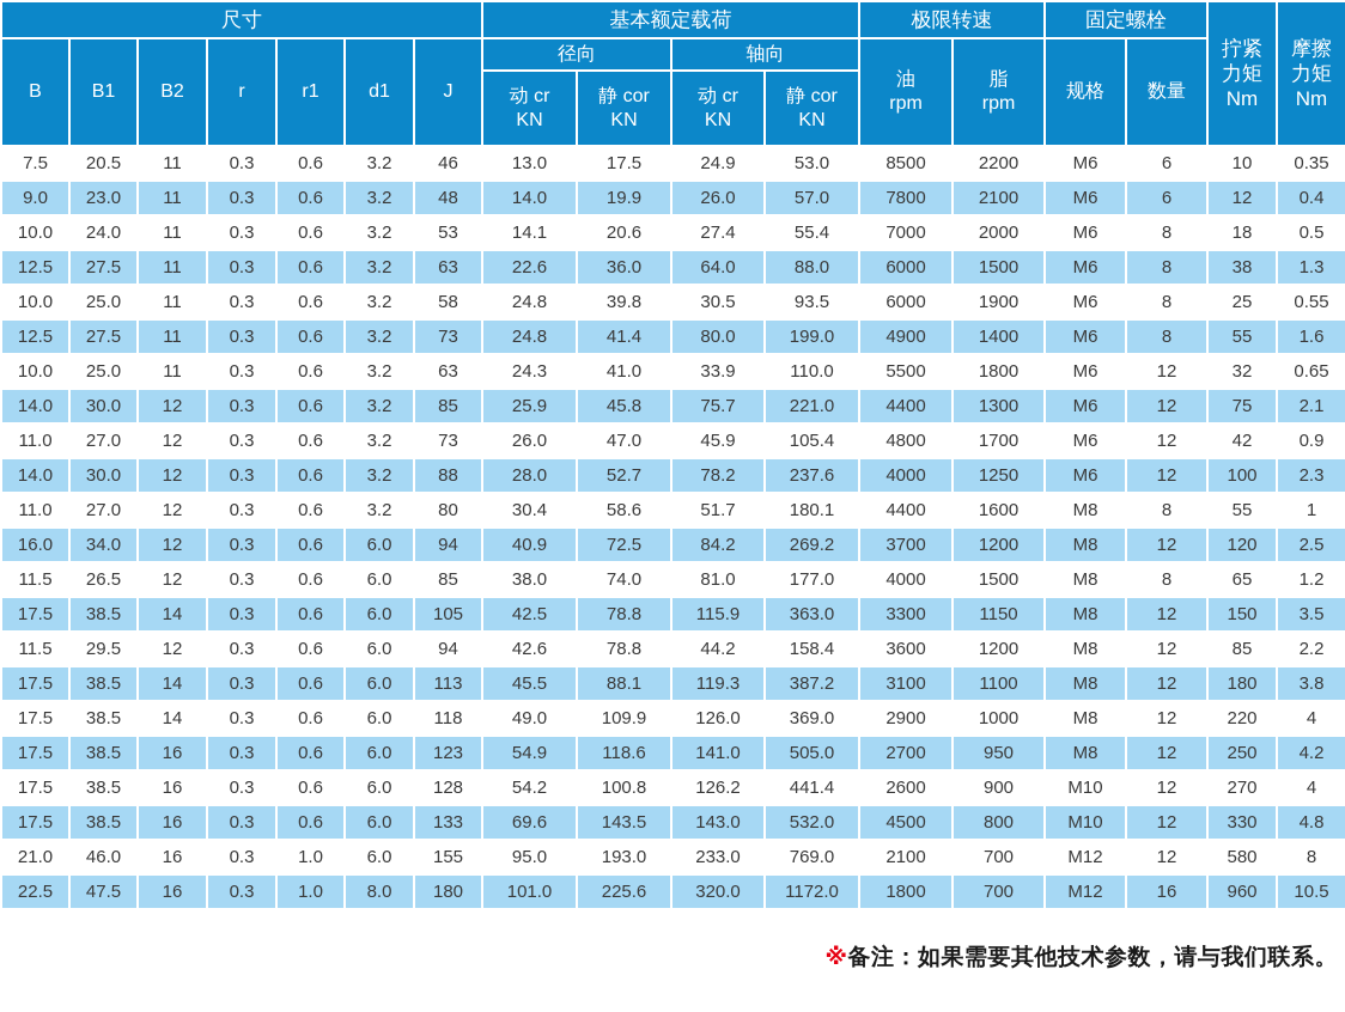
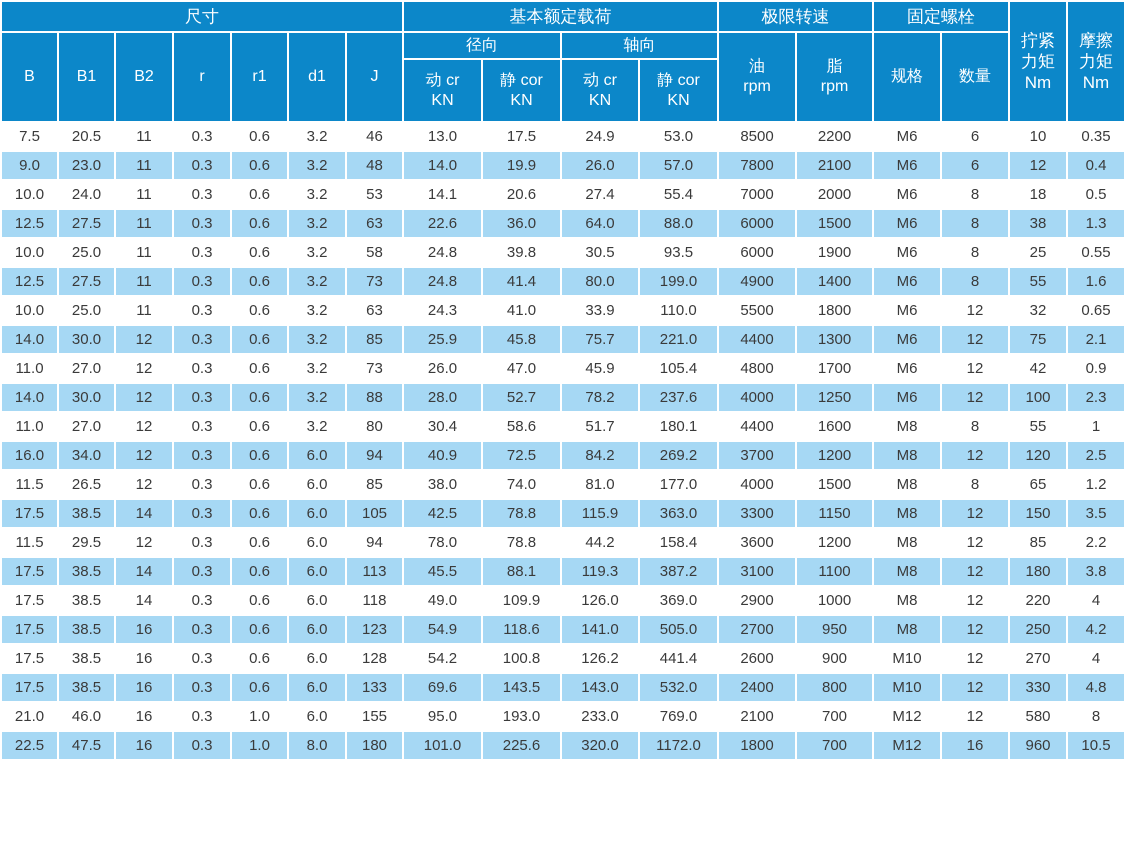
  尺寸	基本额定载荷	极限转速	固定螺栓	拧紧 力矩 Nm	摩擦 力矩 Nm
  B	B1	B2	r	r1	d1	J	径向	轴向	油 rpm	脂 rpm	规格	数量
  动 cr KN	静 cor KN	动 cr KN	静 cor KN
  7.5	20.5	11	0.3	0.6	3.2	46	13.0	17.5	24.9	53.0	8500	2200	M6	6	10	0.35
  9.0	23.0	11	0.3	0.6	3.2	48	14.0	19.9	26.0	57.0	7800	2100	M6	6	12	0.4
  10.0	24.0	11	0.3	0.6	3.2	53	14.1	20.6	27.4	55.4	7000	2000	M6	8	18	0.5
  12.5	27.5	11	0.3	0.6	3.2	63	22.6	36.0	64.0	88.0	6000	1500	M6	8	38	1.3
  10.0	25.0	11	0.3	0.6	3.2	58	24.8	39.8	30.5	93.5	6000	1900	M6	8	25	0.55
  12.5	27.5	11	0.3	0.6	3.2	73	24.8	41.4	80.0	199.0	4900	1400	M6	8	55	1.6
  10.0	25.0	11	0.3	0.6	3.2	63	24.3	41.0	33.9	110.0	5500	1800	M6	12	32	0.65
  14.0	30.0	12	0.3	0.6	3.2	85	25.9	45.8	75.7	221.0	4400	1300	M6	12	75	2.1
  11.0	27.0	12	0.3	0.6	3.2	73	26.0	47.0	45.9	105.4	4800	1700	M6	12	42	0.9
  14.0	30.0	12	0.3	0.6	3.2	88	28.0	52.7	78.2	237.6	4000	1250	M6	12	100	2.3
  11.0	27.0	12	0.3	0.6	3.2	80	30.4	58.6	51.7	180.1	4400	1600	M8	8	55	1
  16.0	34.0	12	0.3	0.6	6.0	94	40.9	72.5	84.2	269.2	3700	1200	M8	12	120	2.5
  11.5	26.5	12	0.3	0.6	6.0	85	38.0	74.0	81.0	177.0	4000	1500	M8	8	65	1.2
  17.5	38.5	14	0.3	0.6	6.0	105	42.5	78.8	115.9	363.0	3300	1150	M8	12	150	3.5
- 11.5	29.5	12	0.3	0.6	6.0	94	42.6	78.8	44.2	158.4	3600	1200	M8	12	85	2.2
+ 11.5	29.5	12	0.3	0.6	6.0	94	78.0	78.8	44.2	158.4	3600	1200	M8	12	85	2.2
  17.5	38.5	14	0.3	0.6	6.0	113	45.5	88.1	119.3	387.2	3100	1100	M8	12	180	3.8
  17.5	38.5	14	0.3	0.6	6.0	118	49.0	109.9	126.0	369.0	2900	1000	M8	12	220	4
  17.5	38.5	16	0.3	0.6	6.0	123	54.9	118.6	141.0	505.0	2700	950	M8	12	250	4.2
  17.5	38.5	16	0.3	0.6	6.0	128	54.2	100.8	126.2	441.4	2600	900	M10	12	270	4
- 17.5	38.5	16	0.3	0.6	6.0	133	69.6	143.5	143.0	532.0	4500	800	M10	12	330	4.8
+ 17.5	38.5	16	0.3	0.6	6.0	133	69.6	143.5	143.0	532.0	2400	800	M10	12	330	4.8
  21.0	46.0	16	0.3	1.0	6.0	155	95.0	193.0	233.0	769.0	2100	700	M12	12	580	8
  22.5	47.5	16	0.3	1.0	8.0	180	101.0	225.6	320.0	1172.0	1800	700	M12	16	960	10.5
- ※备注：如果需要其他技术参数，请与我们联系。
